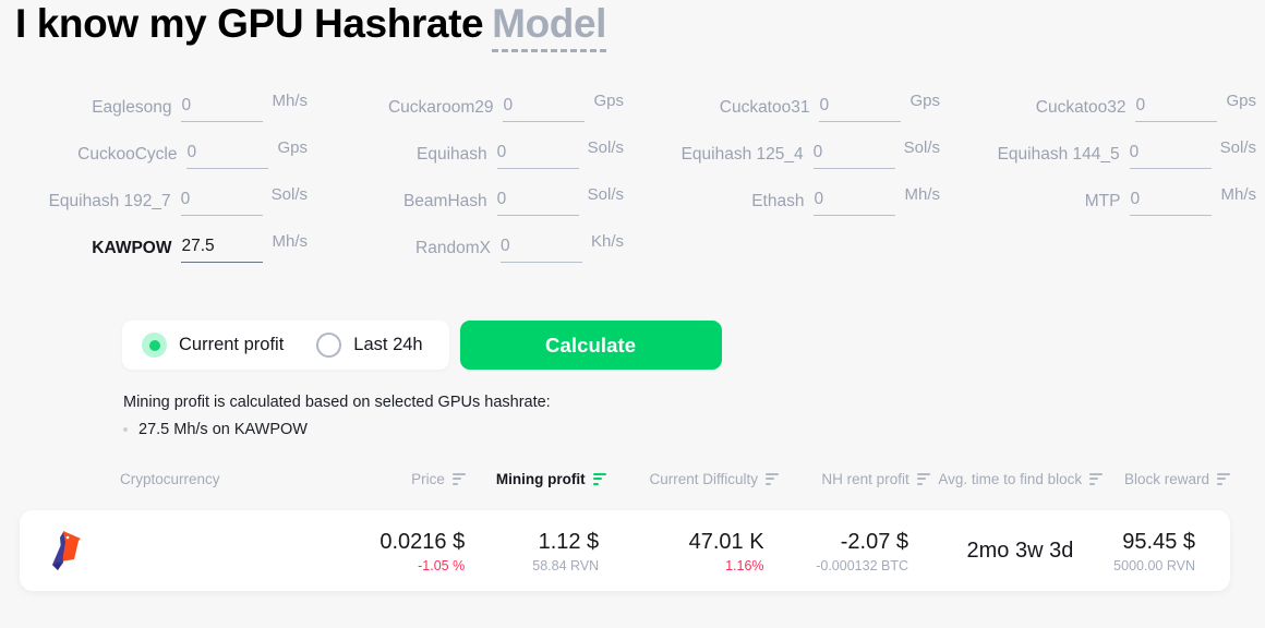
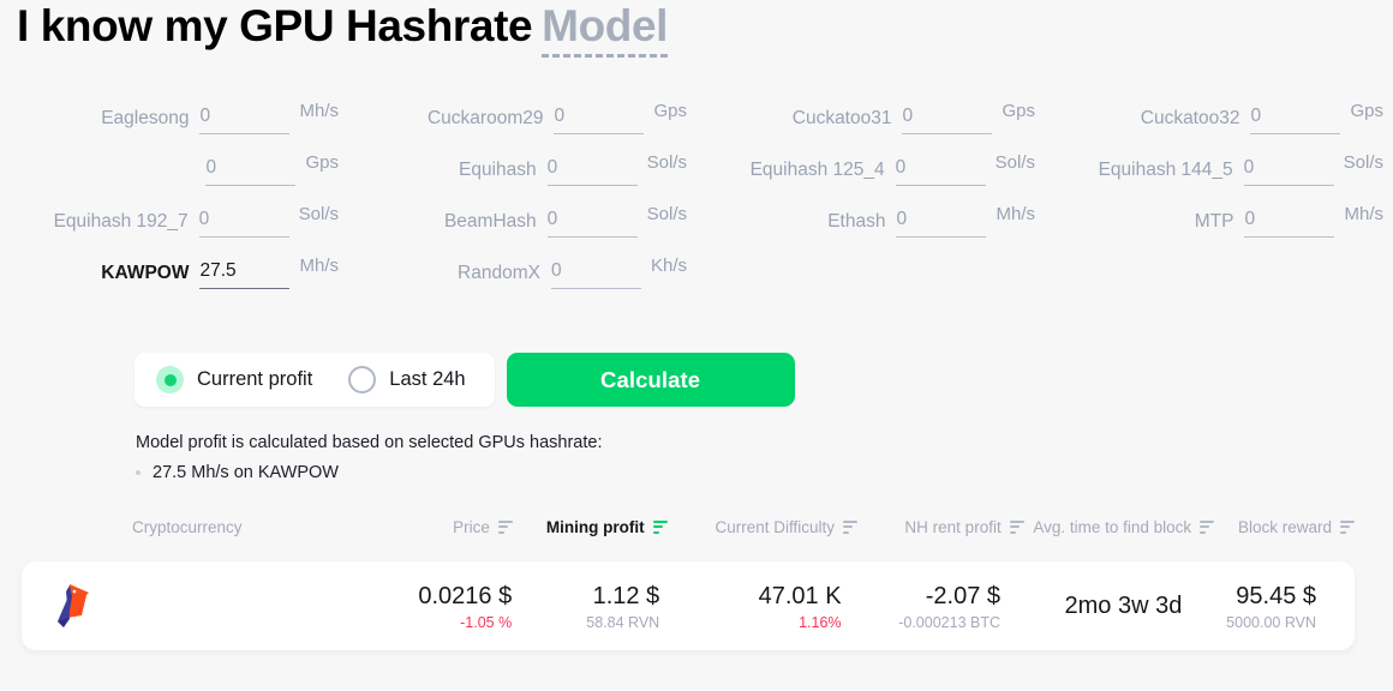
  I know my GPU Hashrate Model
  Eaglesong
  0
  Mh/s
  Cuckaroom29
  0
  Gps
  Cuckatoo31
  0
  Gps
  Cuckatoo32
  0
  Gps
- CuckooCycle
  0
  Gps
  Equihash
  0
  Sol/s
  Equihash 125_4
  0
  Sol/s
  Equihash 144_5
  0
  Sol/s
  Equihash 192_7
  0
  Sol/s
  BeamHash
  0
  Sol/s
  Ethash
  0
  Mh/s
  MTP
  0
  Mh/s
  KAWPOW
  27.5
  Mh/s
  RandomX
  0
  Kh/s
  Current profit
  Last 24h
  Calculate
- Mining profit is calculated based on selected GPUs hashrate:
+ Model profit is calculated based on selected GPUs hashrate:
  27.5 Mh/s on KAWPOW
  Cryptocurrency
  Price
  Mining profit
  Current Difficulty
  NH rent profit
  Avg. time to find block
  Block reward
  0.0216 $
  -1.05 %
  1.12 $
  58.84 RVN
  47.01 K
  1.16%
  -2.07 $
- -0.000132 BTC
+ -0.000213 BTC
  2mo 3w 3d
  95.45 $
  5000.00 RVN
